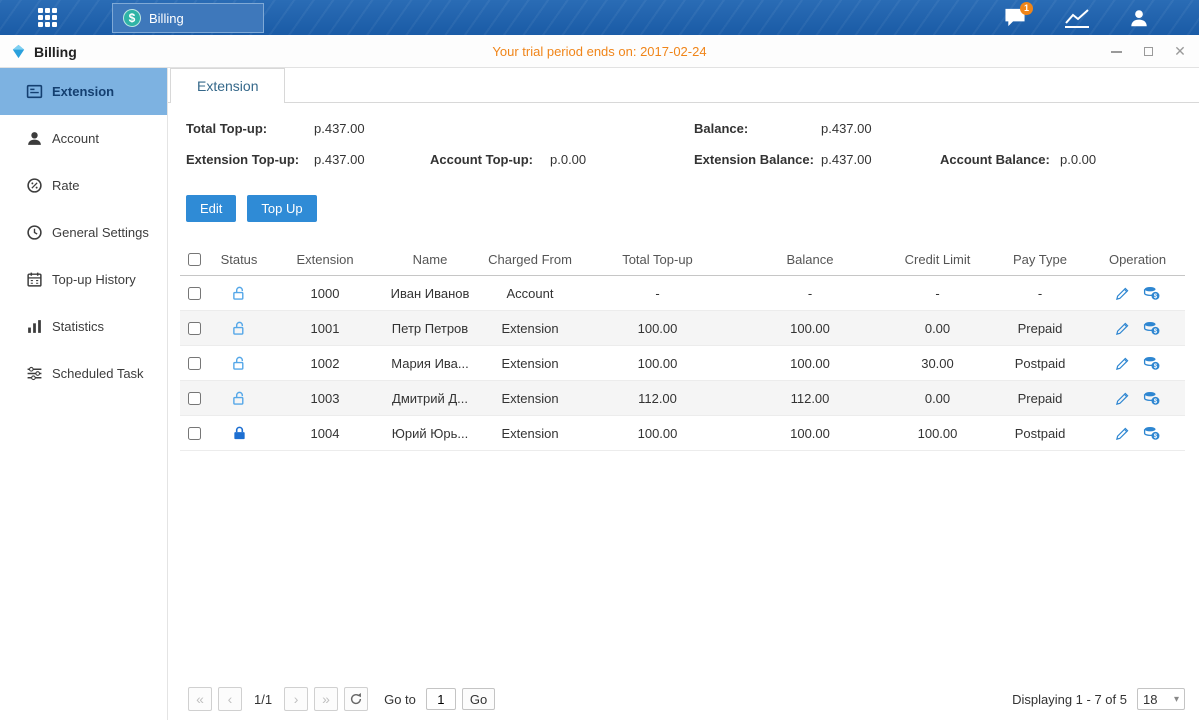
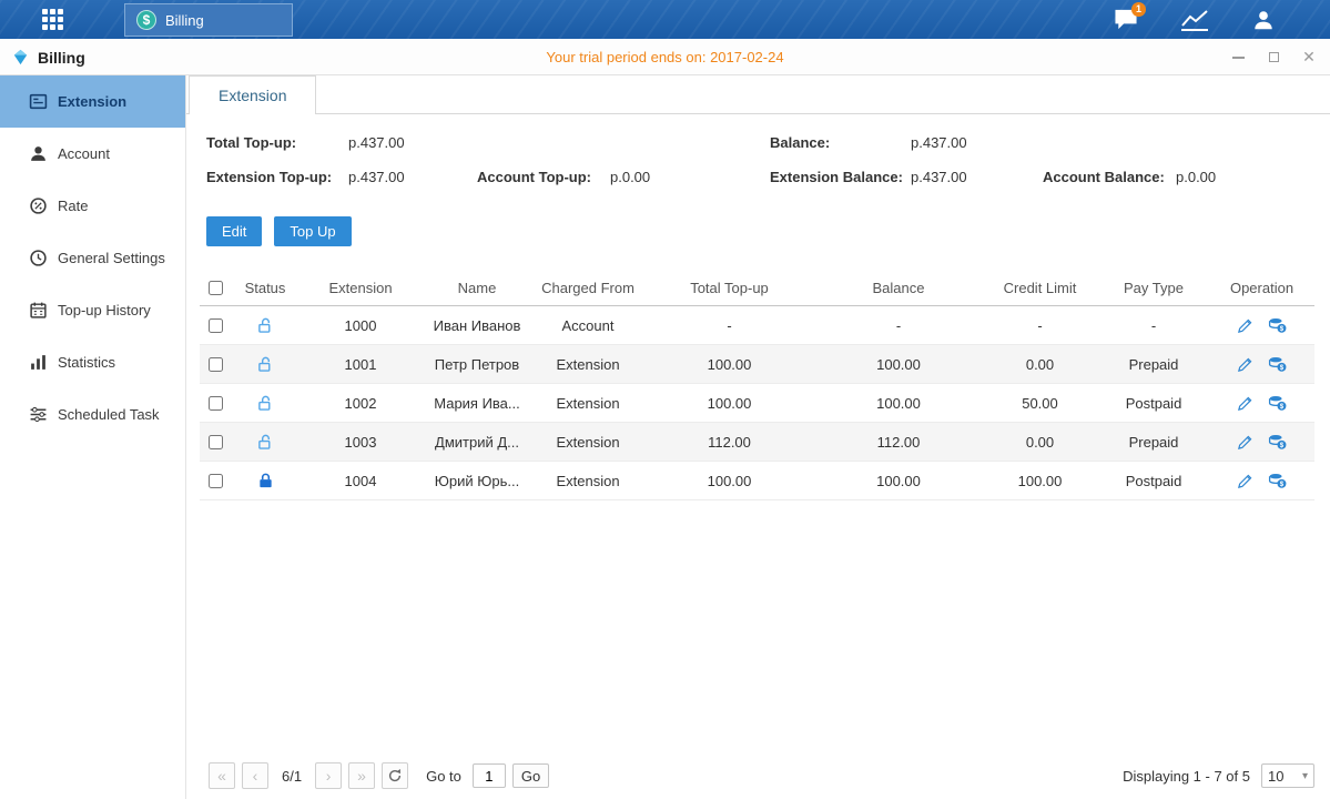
  $
  Billing
  1
  Billing
  Your trial period ends on: 2017-02-24
  ✕
  Extension
  Account
  Rate
  General Settings
  Top-up History
  Statistics
  Scheduled Task
  Extension
  Total Top-up:
  p.437.00
  Balance:
  p.437.00
  Extension Top-up:
  p.437.00
  Account Top-up:
  p.0.00
  Extension Balance:
  p.437.00
  Account Balance:
  p.0.00
  Edit
  Top Up
  Status
  Extension
  Name
  Charged From
  Total Top-up
  Balance
  Credit Limit
  Pay Type
  Operation
  1000
  Иван Иванов
  Account
  -
  -
  -
  -
  1001
  Петр Петров
  Extension
  100.00
  100.00
  0.00
  Prepaid
  1002
  Мария Ива...
  Extension
  100.00
  100.00
- 30.00
+ 50.00
  Postpaid
  1003
  Дмитрий Д...
  Extension
  112.00
  112.00
  0.00
  Prepaid
  1004
  Юрий Юрь...
  Extension
  100.00
  100.00
  100.00
  Postpaid
  «
  ‹
- 1/1
+ 6/1
  ›
  »
  Go to
  1
  Go
  Displaying 1 - 7 of 5
- 18
+ 10
  ▾
